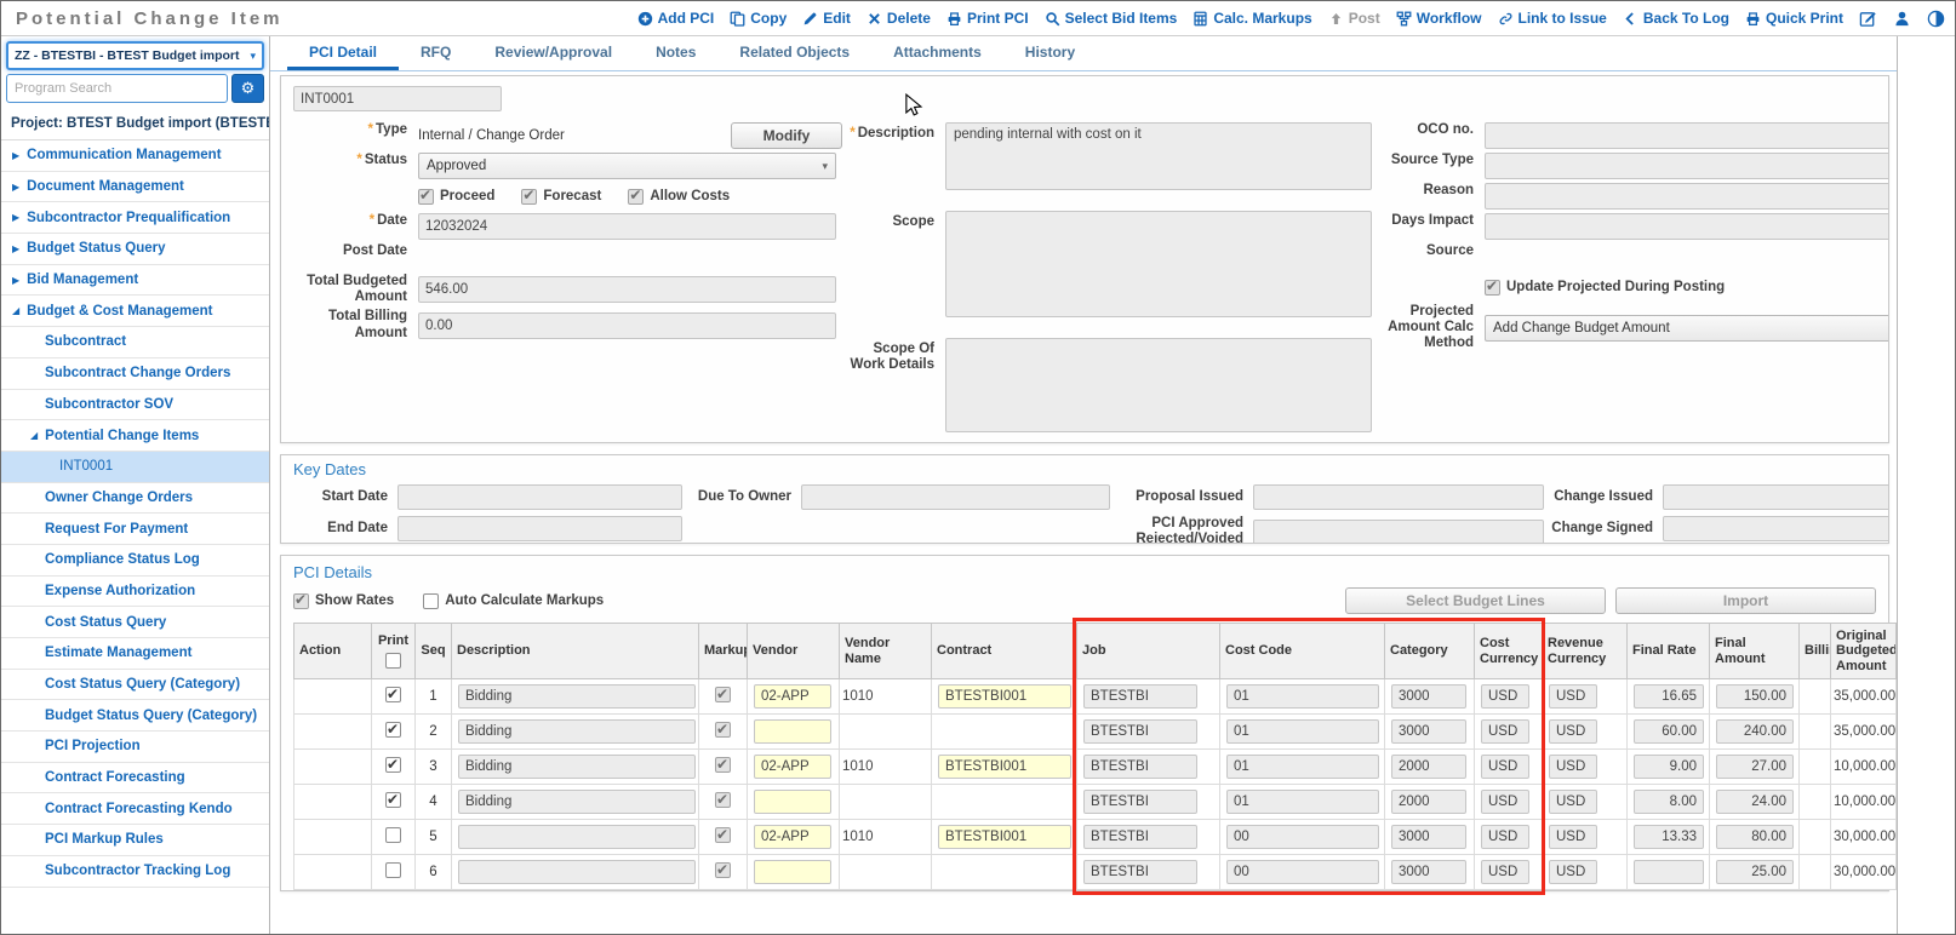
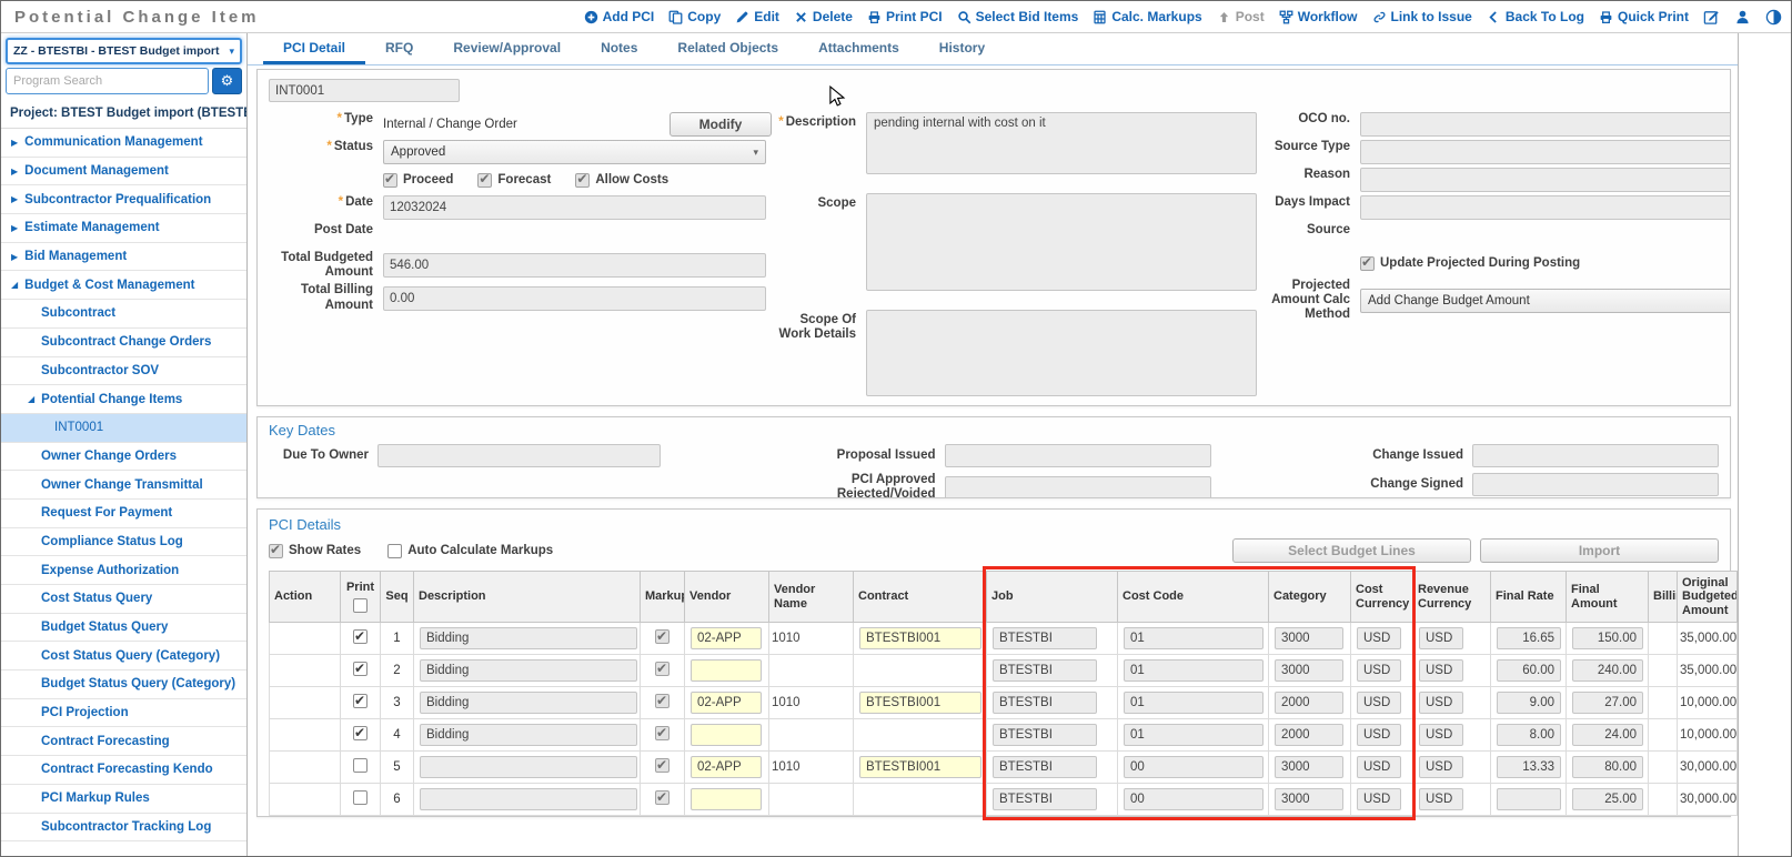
  Potential Change Item
  Add PCI
  Copy
  Edit
  Delete
  Print PCI
  Select Bid Items
  Calc. Markups
  Post
  Workflow
  Link to Issue
  Back To Log
  Quick Print
  ZZ - BTESTBI - BTEST Budget import
  ▾
  Program Search
  ⚙
  Project: BTEST Budget import (BTEST
  ▶
  Communication Management
  ▶
  Document Management
  ▶
  Subcontractor Prequalification
  ▶
- Budget Status Query
+ Estimate Management
  ▶
  Bid Management
  ◢
  Budget & Cost Management
  Subcontract
  Subcontract Change Orders
  Subcontractor SOV
  ◢
  Potential Change Items
  INT0001
  Owner Change Orders
+ Owner Change Transmittal
  Request For Payment
  Compliance Status Log
  Expense Authorization
  Cost Status Query
- Estimate Management
+ Budget Status Query
  Cost Status Query (Category)
  Budget Status Query (Category)
  PCI Projection
  Contract Forecasting
  Contract Forecasting Kendo
  PCI Markup Rules
  Subcontractor Tracking Log
  PCI Detail
  RFQ
  Review/Approval
  Notes
  Related Objects
  Attachments
  History
  INT0001
  * Type
  Internal / Change Order
  Modify
  * Status
  Approved
  ▾
  Proceed
  Forecast
  Allow Costs
  * Date
  12032024
  Post Date
  Total Budgeted Amount
  546.00
  Total Billing Amount
  0.00
  * Description
  pending internal with cost on it
  Scope
  Scope Of Work Details
  OCO no.
  Source Type
  Reason
  Days Impact
  Source
  Update Projected During Posting
  Projected Amount Calc Method
  Add Change Budget Amount
  Key Dates
- Start Date
- End Date
  Due To Owner
  Proposal Issued
  PCI Approved Rejected/Voided
  Change Issued
  Change Signed
  PCI Details
  Show Rates
  Auto Calculate Markups
  Select Budget Lines
  Import
  Action	Print	Seq	Description	Marku	Vendor	Vendor Name	Contract	Job	Cost Code	Category	Cost Currency	Revenue Currency	Final Rate	Final Amount	Billi	Original Budgeted Amount
  		1	Bidding		02-APP	1010	BTESTBI001	BTESTBI	01	3000	USD	USD	16.65	150.00		35,000.00
  		2	Bidding					BTESTBI	01	3000	USD	USD	60.00	240.00		35,000.00
  		3	Bidding		02-APP	1010	BTESTBI001	BTESTBI	01	2000	USD	USD	9.00	27.00		10,000.00
  		4	Bidding					BTESTBI	01	2000	USD	USD	8.00	24.00		10,000.00
  		5			02-APP	1010	BTESTBI001	BTESTBI	00	3000	USD	USD	13.33	80.00		30,000.00
  		6						BTESTBI	00	3000	USD	USD		25.00		30,000.00
